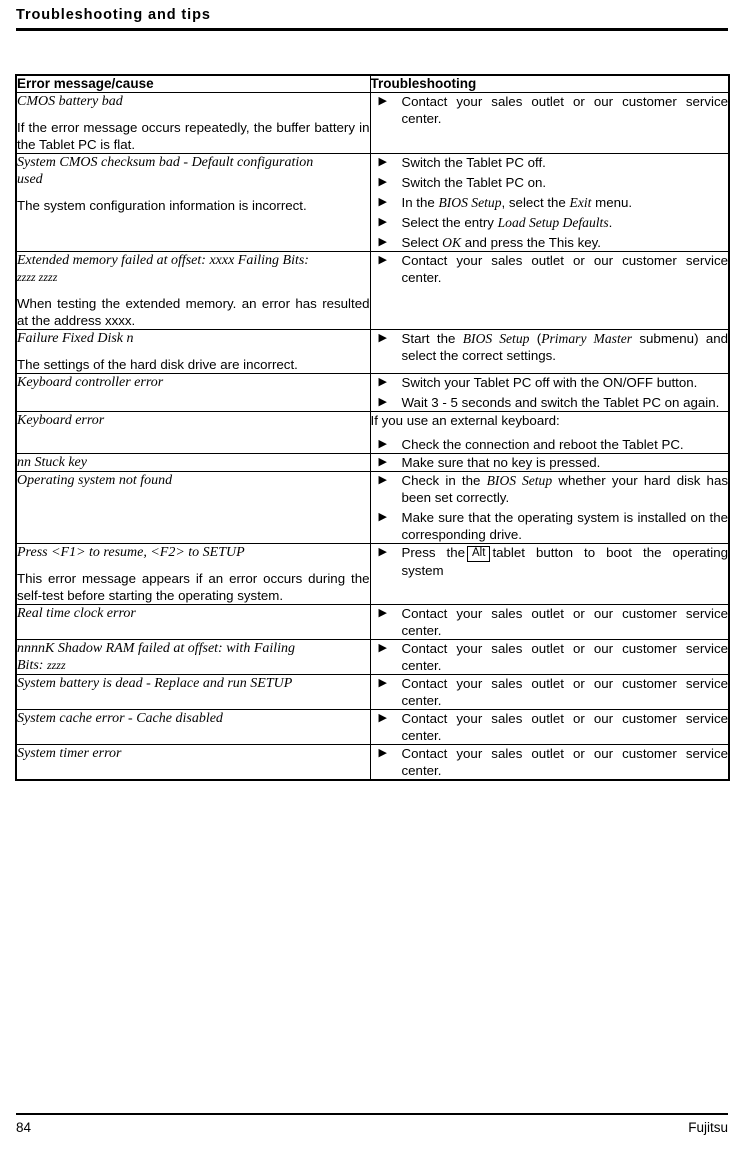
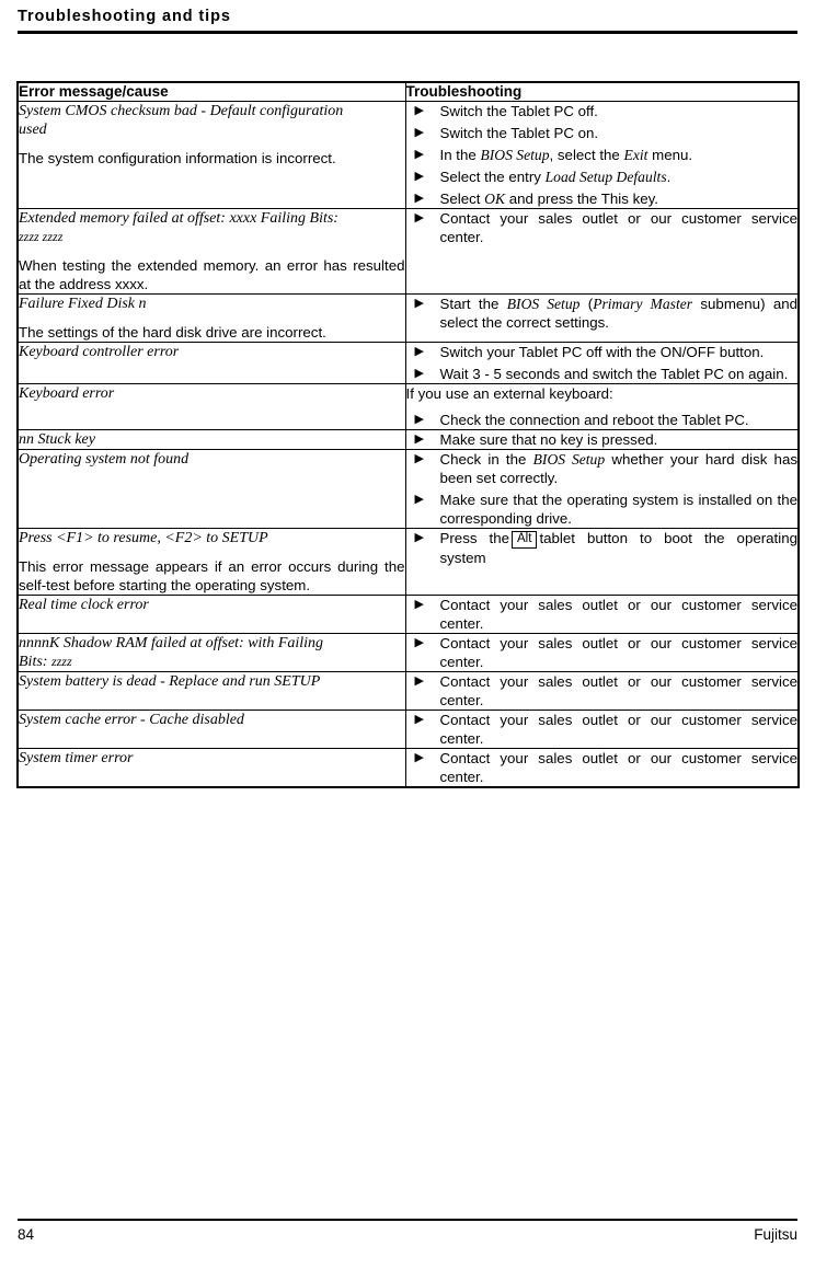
  Troubleshooting and tips
  Error message/cause	Troubleshooting
- CMOS battery bad If the error message occurs repeatedly, the buffer battery in the Tablet PC is flat.	▶ Contact your sales outlet or our customer service center.
  System CMOS checksum bad - Default configurationused The system configuration information is incorrect.	▶ Switch the Tablet PC off. ▶ Switch the Tablet PC on. ▶ In the BIOS Setup, select the Exit menu. ▶ Select the entry Load Setup Defaults. ▶ Select OK and press the This key.
  Extended memory failed at offset: xxxx Failing Bits:zzzz zzzz When testing the extended memory. an error has resulted at the address xxxx.	▶ Contact your sales outlet or our customer service center.
  Failure Fixed Disk n The settings of the hard disk drive are incorrect.	▶ Start the BIOS Setup (Primary Master submenu) and select the correct settings.
  Keyboard controller error	▶ Switch your Tablet PC off with the ON/OFF button. ▶ Wait 3 - 5 seconds and switch the Tablet PC on again.
  Keyboard error	If you use an external keyboard: ▶ Check the connection and reboot the Tablet PC.
  nn Stuck key	▶ Make sure that no key is pressed.
  Operating system not found	▶ Check in the BIOS Setup whether your hard disk has been set correctly. ▶ Make sure that the operating system is installed on the corresponding drive.
  Press <F1> to resume, <F2> to SETUP This error message appears if an error occurs during the self-test before starting the operating system.	▶ Press the Alt tablet button to boot the operating system
  Real time clock error	▶ Contact your sales outlet or our customer service center.
  nnnnK Shadow RAM failed at offset: with FailingBits: zzzz	▶ Contact your sales outlet or our customer service center.
  System battery is dead - Replace and run SETUP	▶ Contact your sales outlet or our customer service center.
  System cache error - Cache disabled	▶ Contact your sales outlet or our customer service center.
  System timer error	▶ Contact your sales outlet or our customer service center.
  84
  Fujitsu
